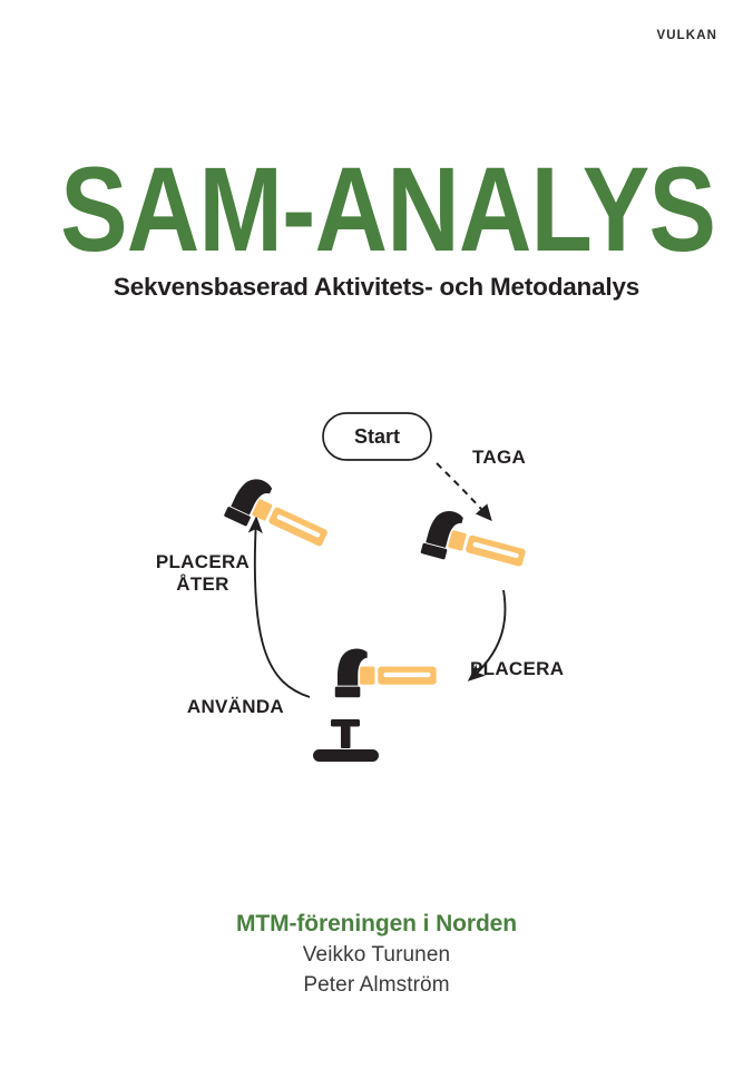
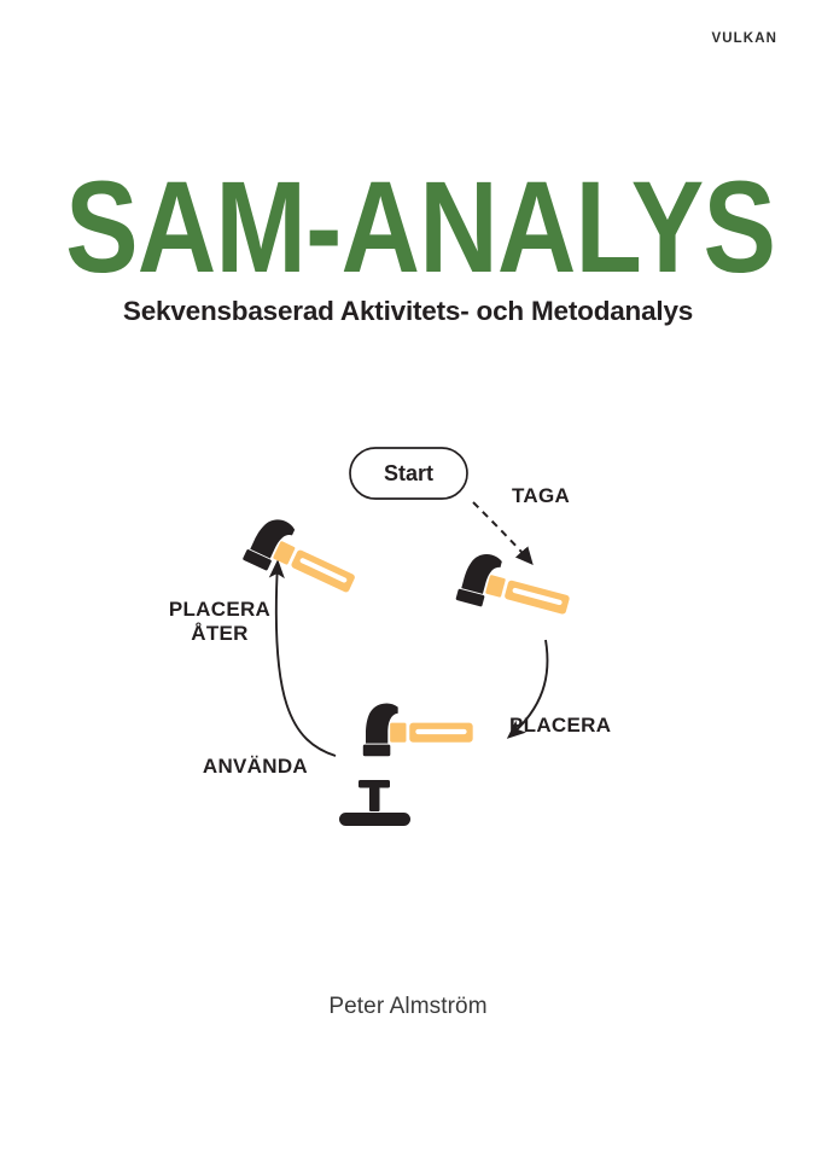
  VULKAN
  SAM-ANALYS
  Sekvensbaserad Aktivitets- och Metodanalys
  Start
  TAGA
  PLACERA
  ANVÄNDA
  PLACERA
  ÅTER
- MTM-föreningen i Norden
- Veikko Turunen
  Peter Almström
